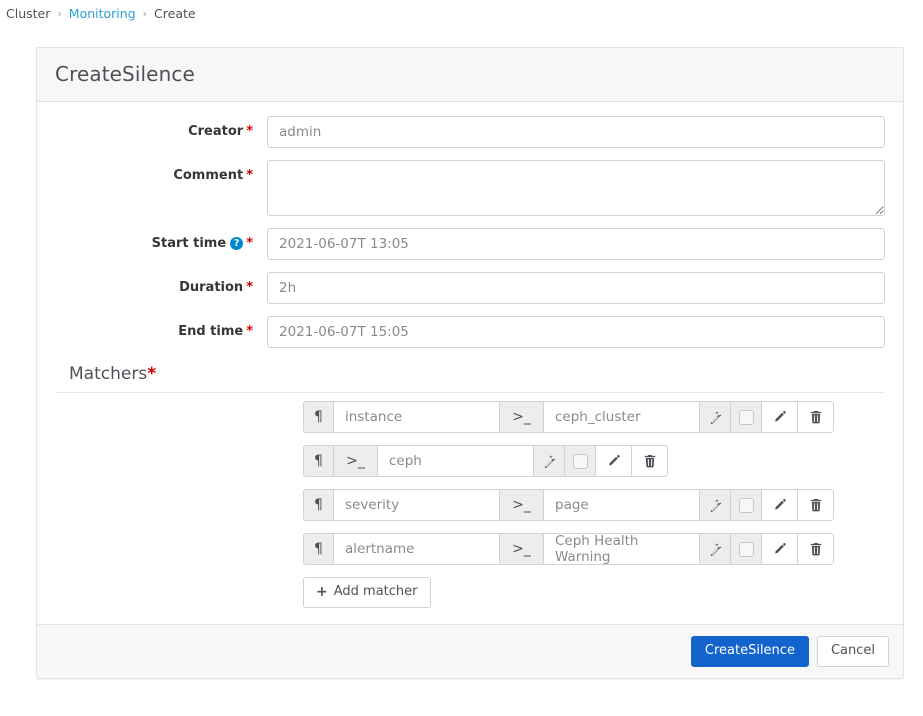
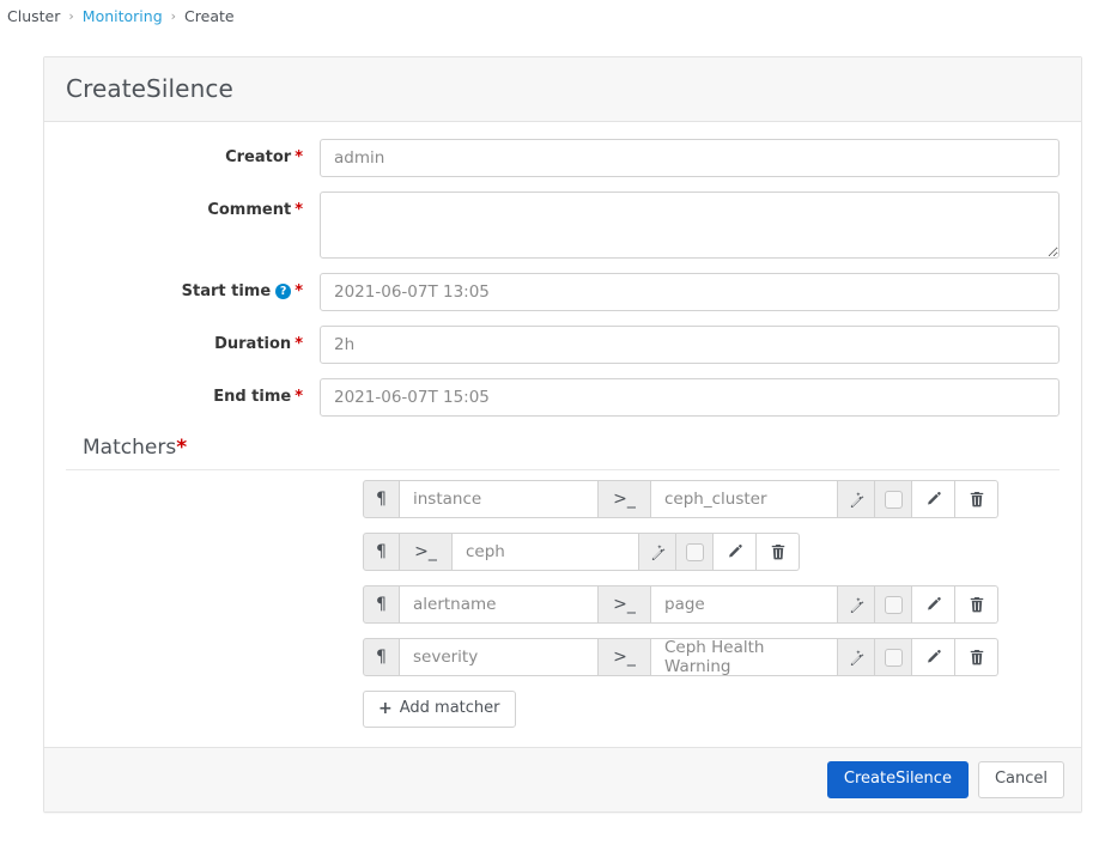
  Cluster
  ›
  Monitoring
  ›
  Create
  CreateSilence
  Creator *
  admin
  Comment *
  Start time ? *
  2021-06-07T 13:05
  Duration *
  2h
  End time *
  2021-06-07T 15:05
  Matchers*
  ¶
  instance
  >_
  ceph_cluster
  ¶
  >_
  ceph
  ¶
- severity
+ alertname
  >_
  page
  ¶
- alertname
+ severity
  >_
  Ceph Health Warning
  +
  Add matcher
  CreateSilence
  Cancel
